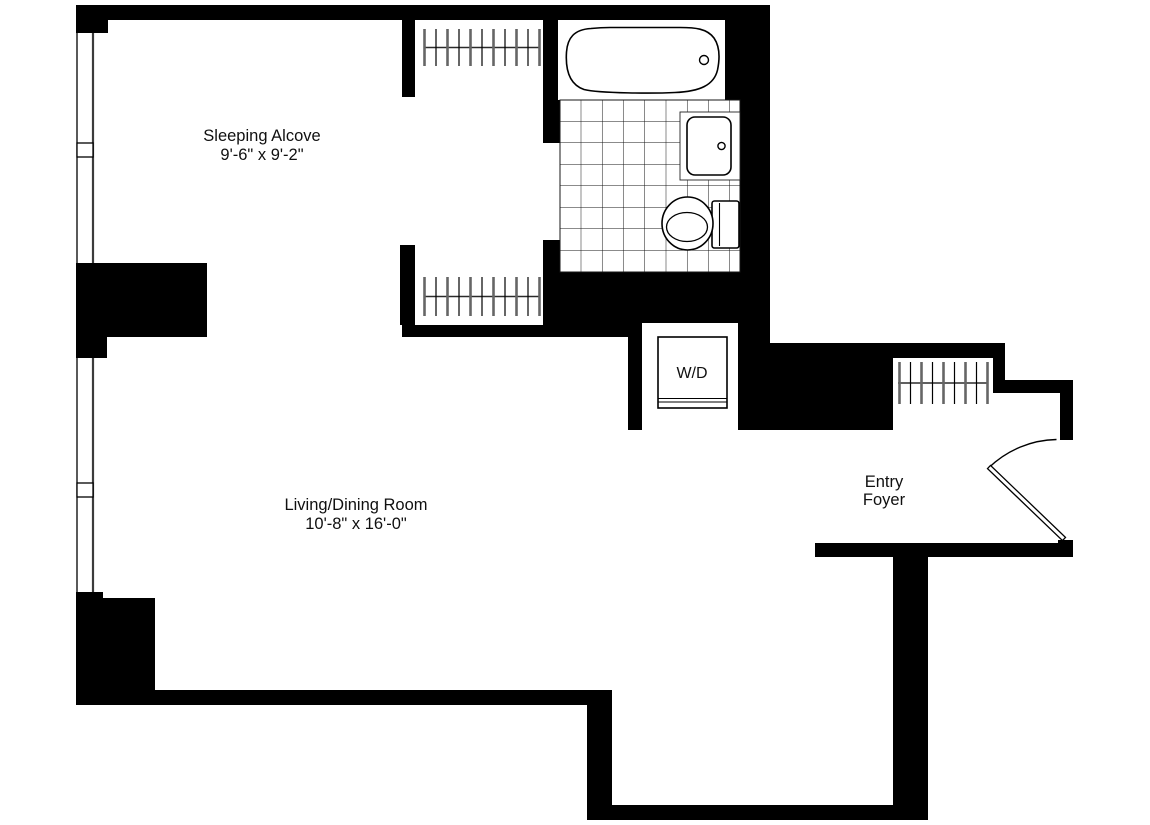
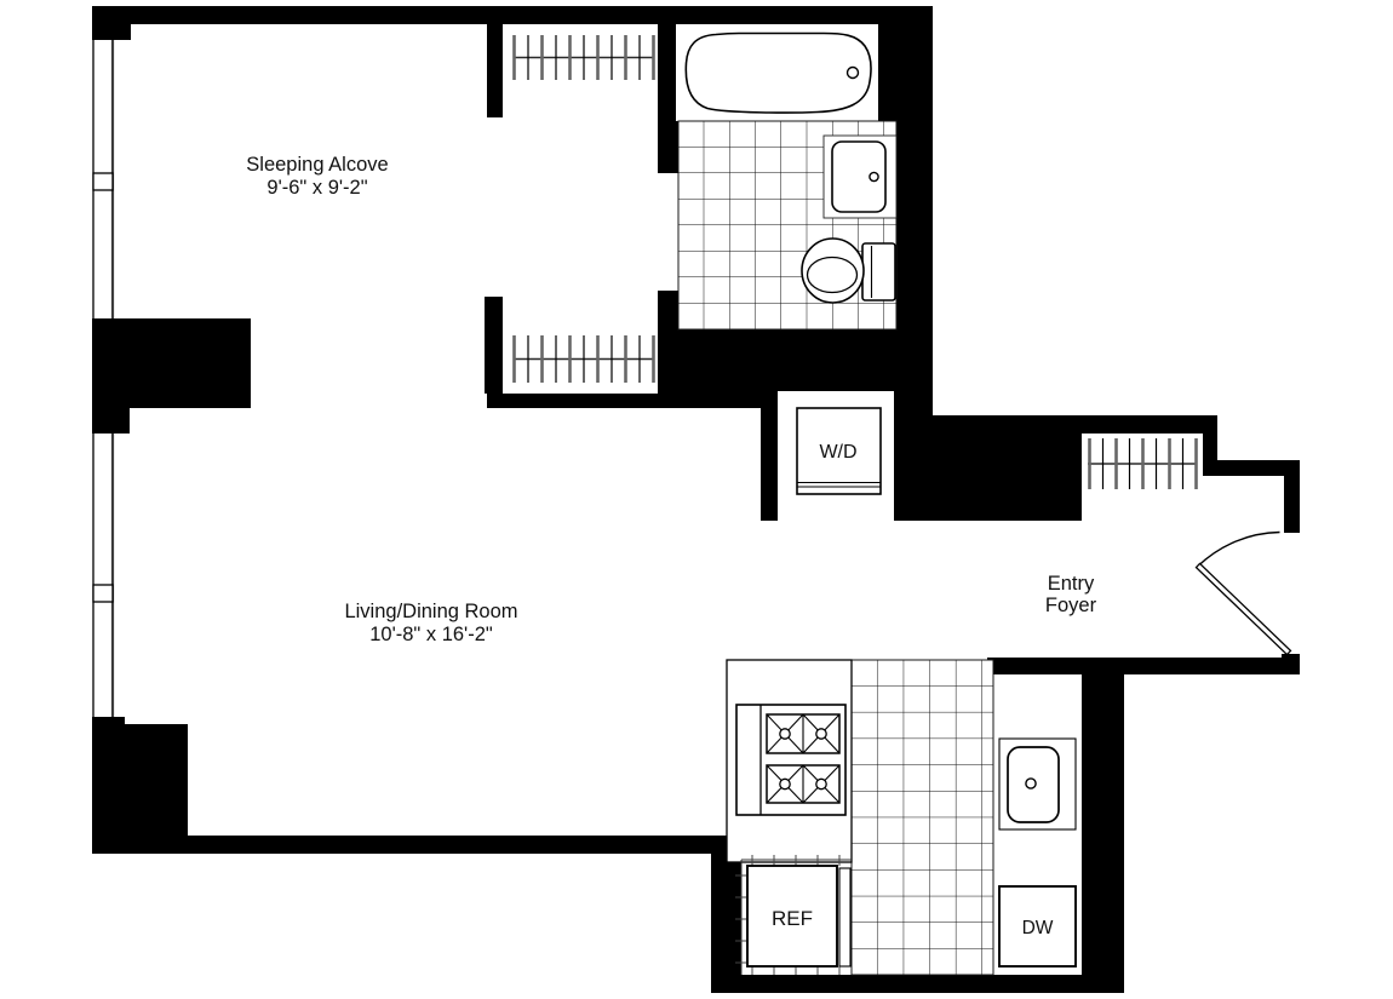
  W/D
+ REF
+ DW
  Sleeping Alcove
  9'-6" x 9'-2"
  Living/Dining Room
- 10'-8" x 16'-0"
+ 10'-8" x 16'-2"
  Entry
  Foyer
